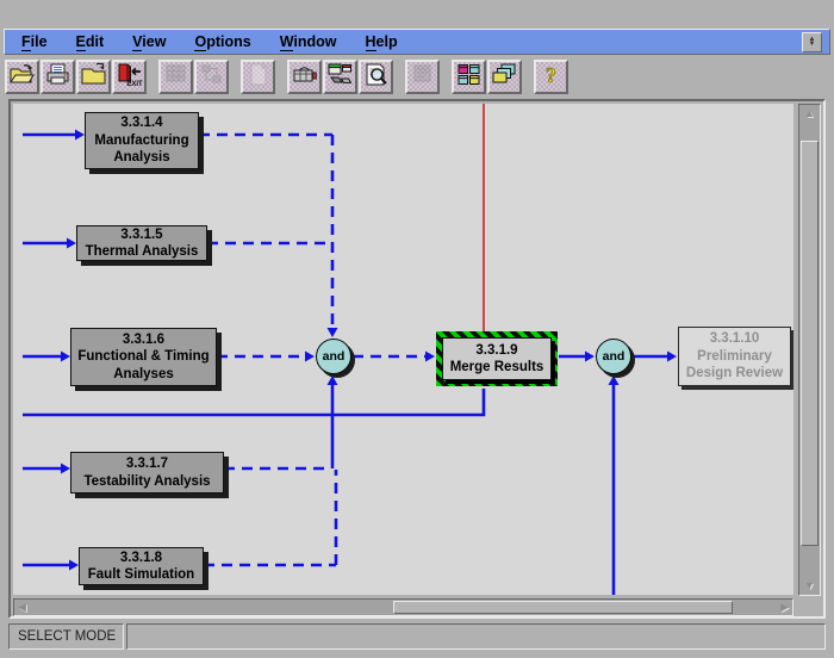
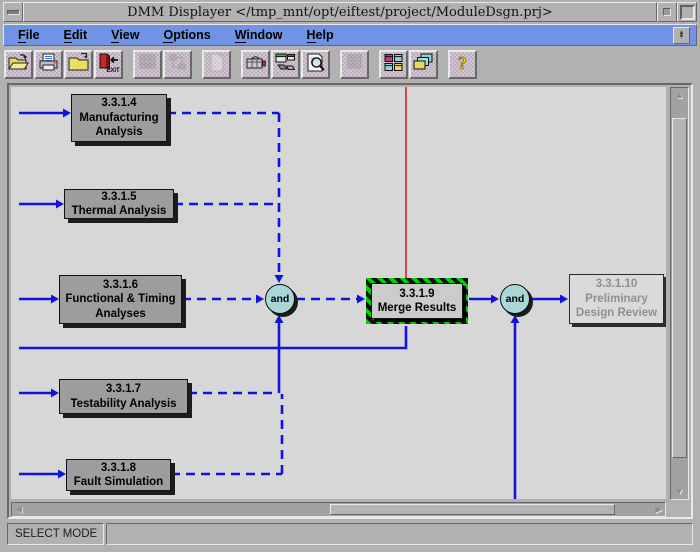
+ DMM Displayer </tmp_mnt/opt/eiftest/project/ModuleDsgn.prj>
  File
  Edit
  View
  Options
  Window
  Help
  ?
  3.3.1.4
  Manufacturing
  Analysis
  3.3.1.5
  Thermal Analysis
  3.3.1.6
  Functional & Timing
  Analyses
  3.3.1.7
  Testability Analysis
  3.3.1.8
  Fault Simulation
  3.3.1.9
  Merge Results
  3.3.1.10
  Preliminary
  Design Review
  and
  and
  ▲
  ▼
  ◀
  ▶
  SELECT MODE
